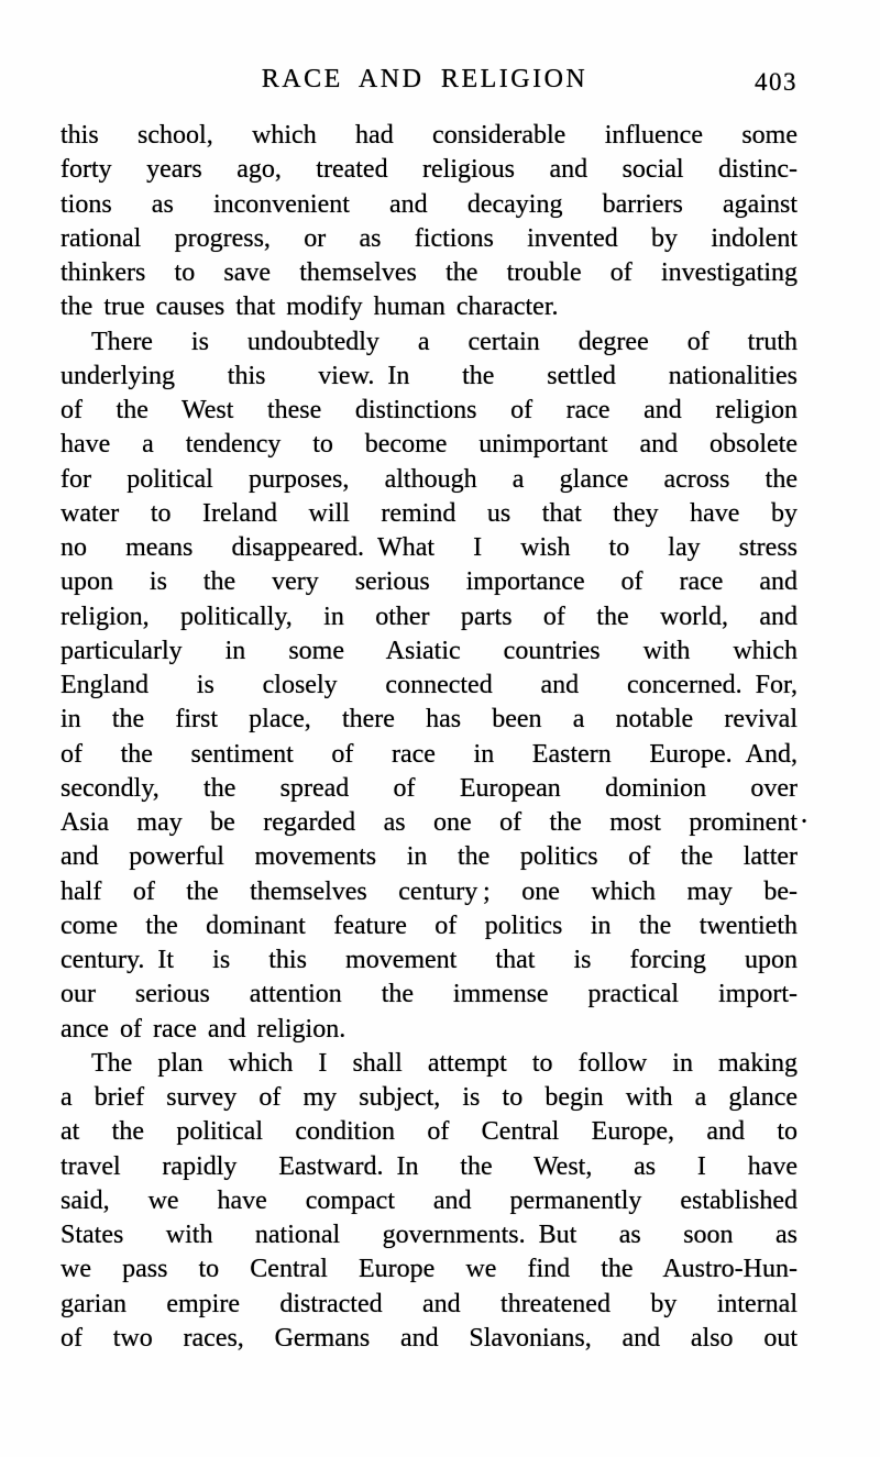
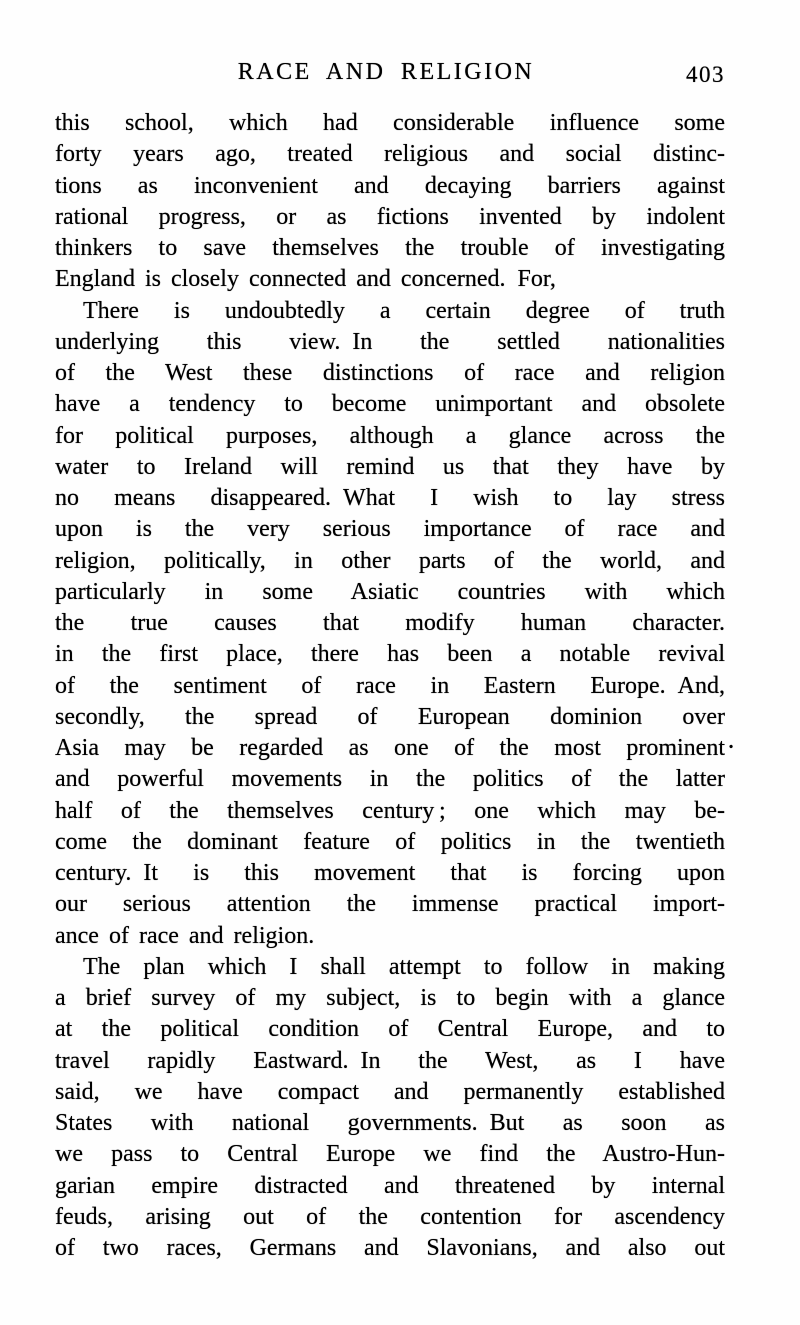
  RACE AND RELIGION
  403
  this school, which had considerable influence some
  forty years ago, treated religious and social distinc-
  tions as inconvenient and decaying barriers against
  rational progress, or as fictions invented by indolent
  thinkers to save themselves the trouble of investigating
- the true causes that modify human character.
+ England is closely connected and concerned. For,
  There is undoubtedly a certain degree of truth
  underlying this view. In the settled nationalities
  of the West these distinctions of race and religion
  have a tendency to become unimportant and obsolete
  for political purposes, although a glance across the
  water to Ireland will remind us that they have by
  no means disappeared. What I wish to lay stress
  upon is the very serious importance of race and
  religion, politically, in other parts of the world, and
  particularly in some Asiatic countries with which
- England is closely connected and concerned. For,
+ the true causes that modify human character.
  in the first place, there has been a notable revival
  of the sentiment of race in Eastern Europe. And,
  secondly, the spread of European dominion over
  Asia may be regarded as one of the most prominent
  and powerful movements in the politics of the latter
  half of the themselves century ; one which may be-
  come the dominant feature of politics in the twentieth
  century. It is this movement that is forcing upon
  our serious attention the immense practical import-
  ance of race and religion.
  The plan which I shall attempt to follow in making
  a brief survey of my subject, is to begin with a glance
  at the political condition of Central Europe, and to
  travel rapidly Eastward. In the West, as I have
  said, we have compact and permanently established
  States with national governments. But as soon as
  we pass to Central Europe we find the Austro-Hun-
  garian empire distracted and threatened by internal
+ feuds, arising out of the contention for ascendency
  of two races, Germans and Slavonians, and also out
